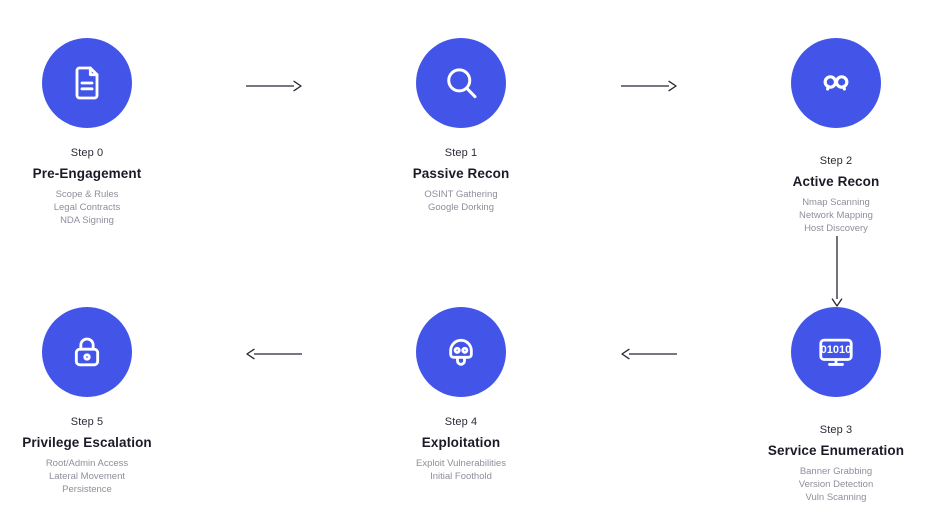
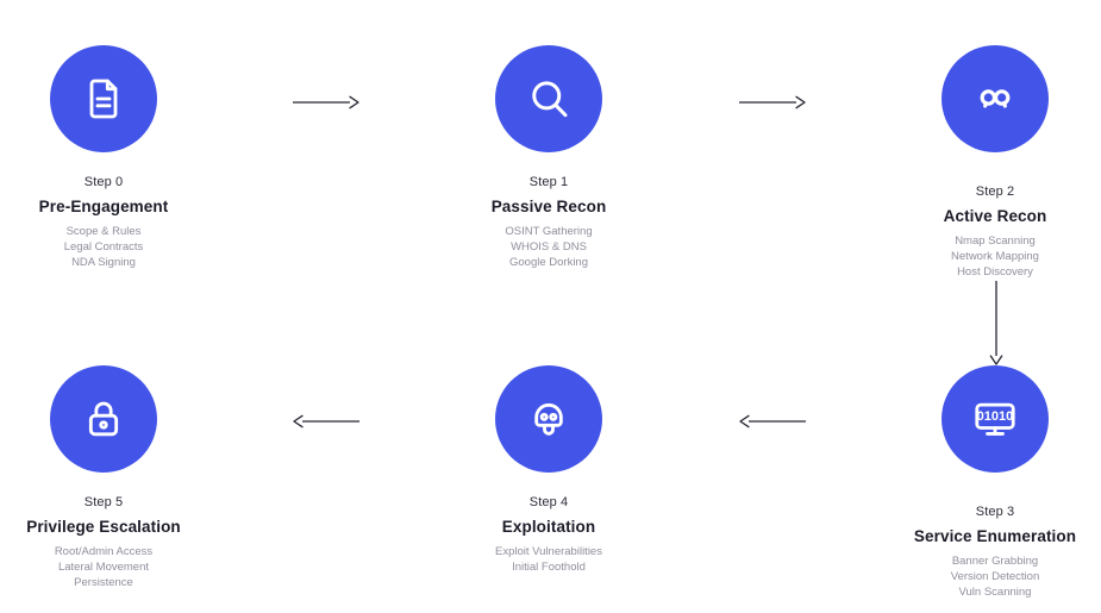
  Step 0
  Pre-Engagement
  Scope & Rules
  Legal Contracts
  NDA Signing
  Step 1
  Passive Recon
  OSINT Gathering
+ WHOIS & DNS
  Google Dorking
  Step 2
  Active Recon
  Nmap Scanning
  Network Mapping
  Host Discovery
  Step 5
  Privilege Escalation
  Root/Admin Access
  Lateral Movement
  Persistence
  Step 4
  Exploitation
  Exploit Vulnerabilities
  Initial Foothold
  01010
  Step 3
  Service Enumeration
  Banner Grabbing
  Version Detection
  Vuln Scanning
